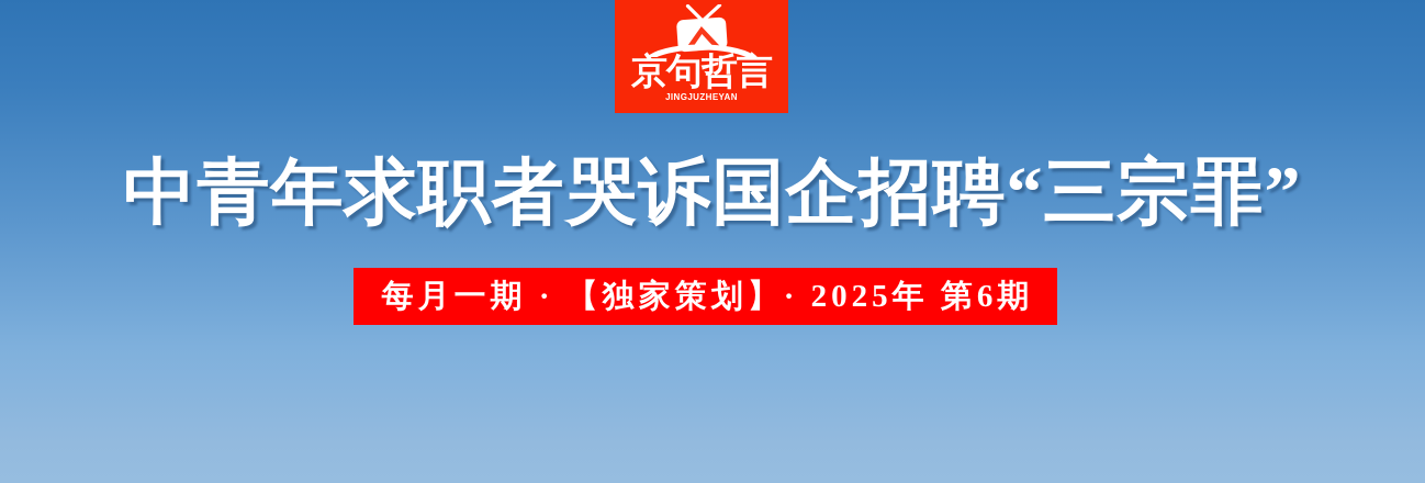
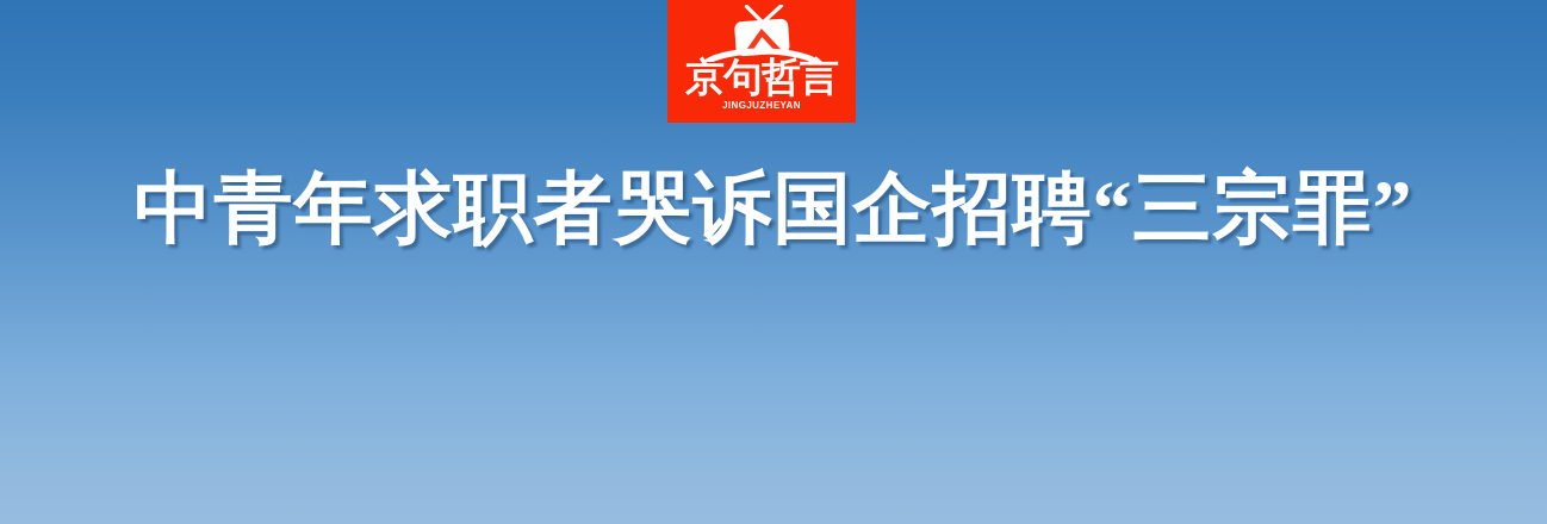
  京句哲言
  JINGJUZHEYAN
  中青年求职者哭诉国企招聘“三宗罪”
- 每月一期 · 【独家策划】· 2025年 第6期
